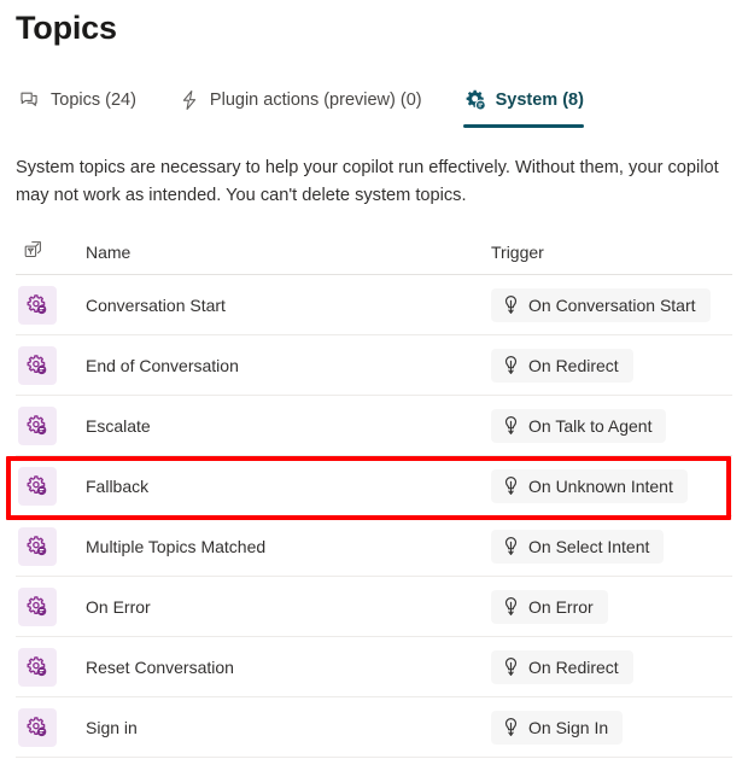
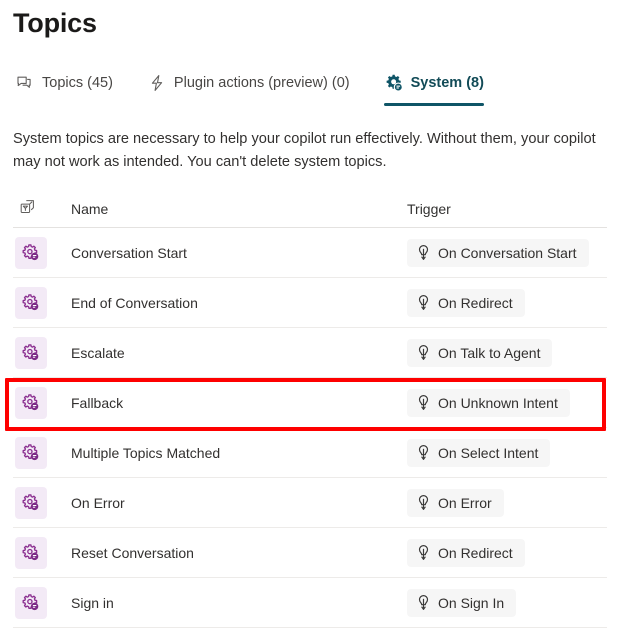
  Topics
- Topics (24)
+ Topics (45)
  Plugin actions (preview) (0)
  System (8)
  System topics are necessary to help your copilot run effectively. Without them, your copilot may not work as intended. You can't delete system topics.
  Name
  Trigger
  Conversation Start
  On Conversation Start
  End of Conversation
  On Redirect
  Escalate
  On Talk to Agent
  Fallback
  On Unknown Intent
  Multiple Topics Matched
  On Select Intent
  On Error
  On Error
  Reset Conversation
  On Redirect
  Sign in
  On Sign In
